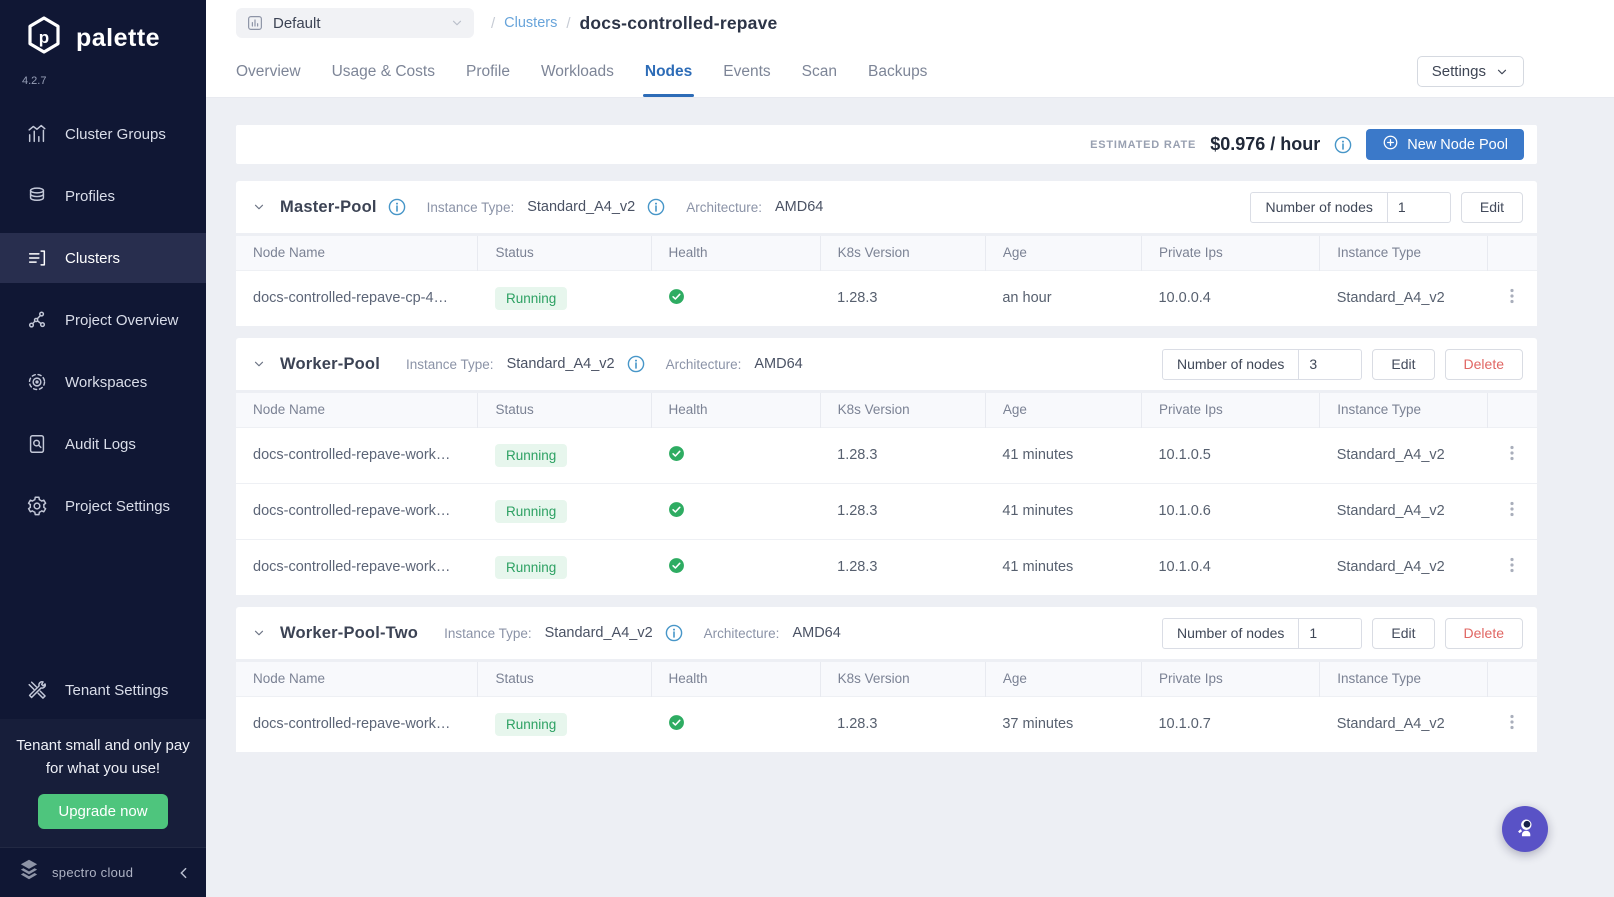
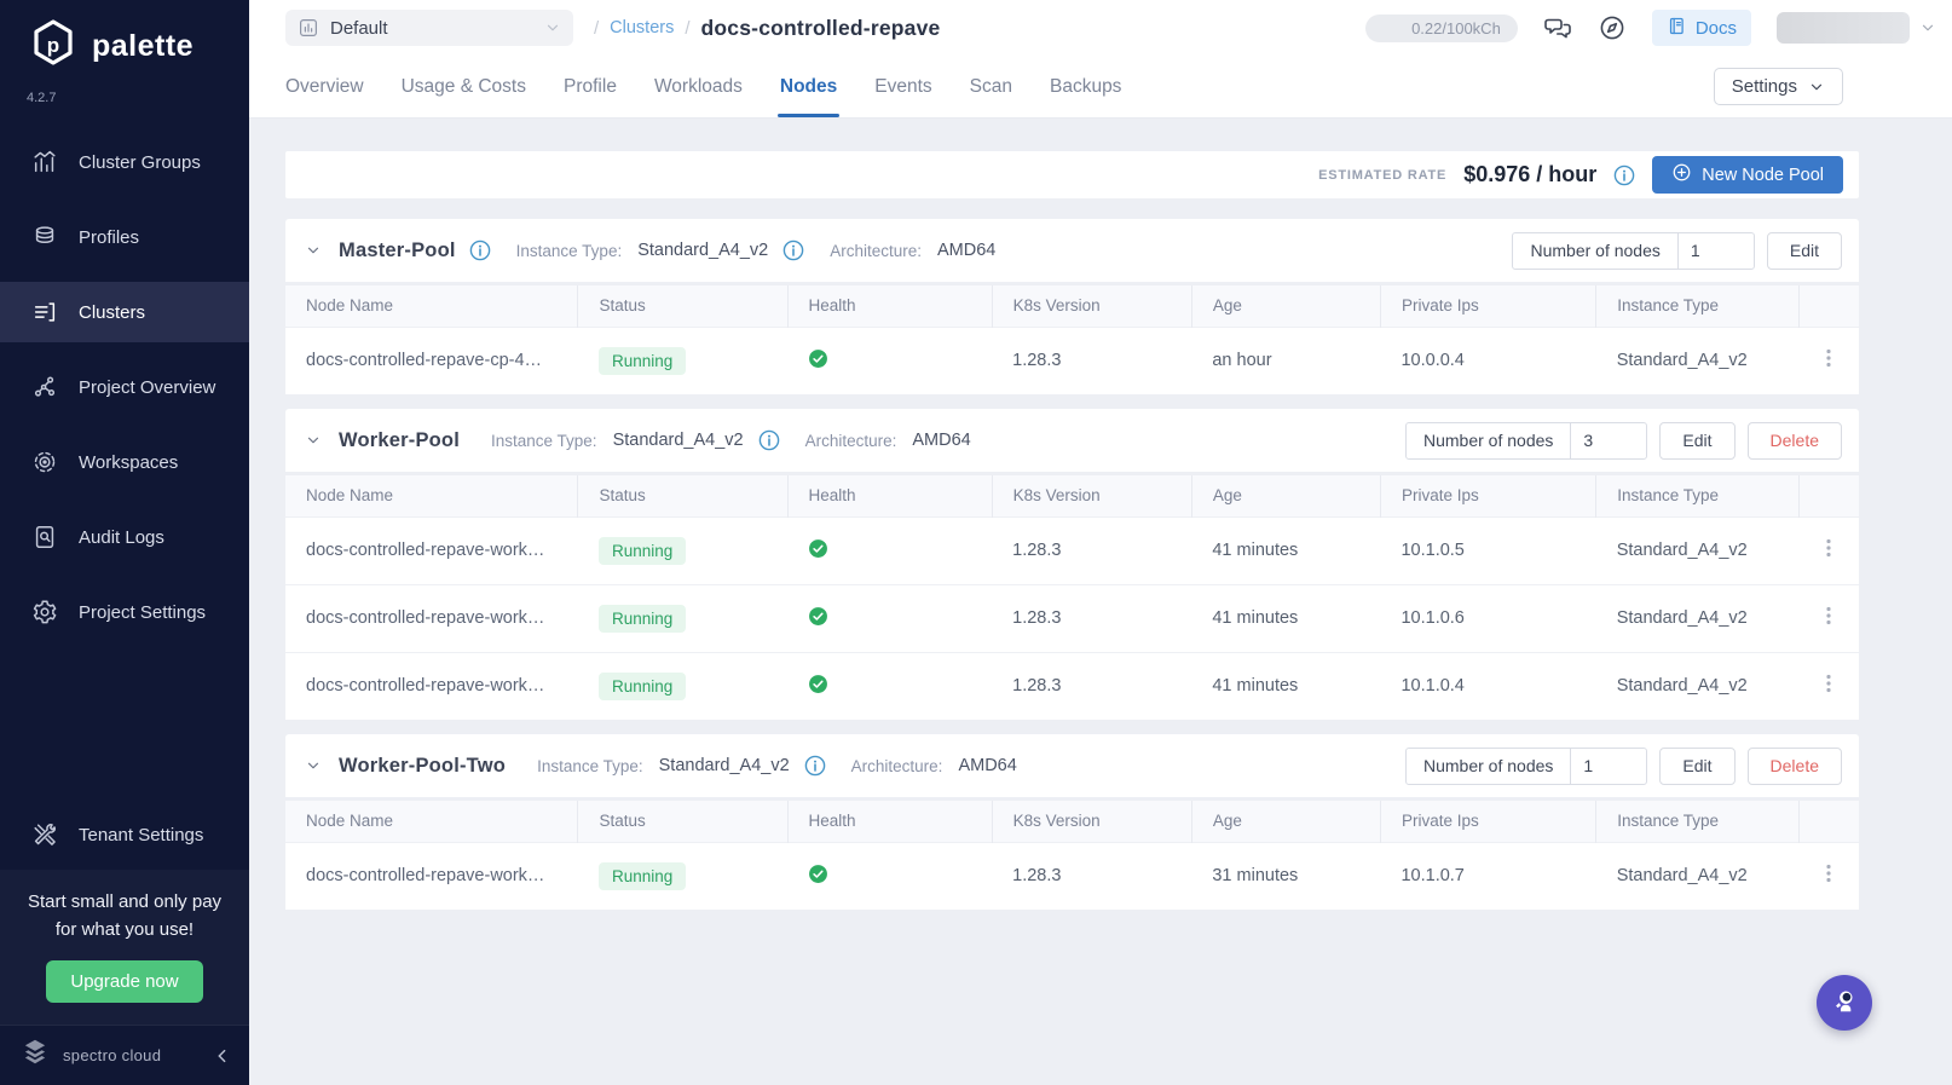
  p
  palette
  4.2.7
  Cluster Groups
  Profiles
  Clusters
  Project Overview
  Workspaces
  Audit Logs
  Project Settings
  Tenant Settings
- Tenant small and only pay for what you use!
+ Start small and only pay for what you use!
  Upgrade now
  spectro cloud
  Default
  /
  Clusters
  /
  docs-controlled-repave
+ 0.22/100kCh
+ Docs
  Overview
  Usage & Costs
  Profile
  Workloads
  Nodes
  Events
  Scan
  Backups
  Settings
  ESTIMATED RATE
  $0.976 / hour
  New Node Pool
  Master-Pool
  Instance Type:
  Standard_A4_v2
  Architecture:
  AMD64
  Number of nodes
  1
  Edit
  Node Name	Status	Health	K8s Version	Age	Private Ips	Instance Type
  docs-controlled-repave-cp-4…	Running		1.28.3	an hour	10.0.0.4	Standard_A4_v2
  Worker-Pool
  Instance Type:
  Standard_A4_v2
  Architecture:
  AMD64
  Number of nodes
  3
  Edit
  Delete
  Node Name	Status	Health	K8s Version	Age	Private Ips	Instance Type
  docs-controlled-repave-work…	Running		1.28.3	41 minutes	10.1.0.5	Standard_A4_v2
  docs-controlled-repave-work…	Running		1.28.3	41 minutes	10.1.0.6	Standard_A4_v2
  docs-controlled-repave-work…	Running		1.28.3	41 minutes	10.1.0.4	Standard_A4_v2
  Worker-Pool-Two
  Instance Type:
  Standard_A4_v2
  Architecture:
  AMD64
  Number of nodes
  1
  Edit
  Delete
  Node Name	Status	Health	K8s Version	Age	Private Ips	Instance Type
- docs-controlled-repave-work…	Running		1.28.3	37 minutes	10.1.0.7	Standard_A4_v2
+ docs-controlled-repave-work…	Running		1.28.3	31 minutes	10.1.0.7	Standard_A4_v2
